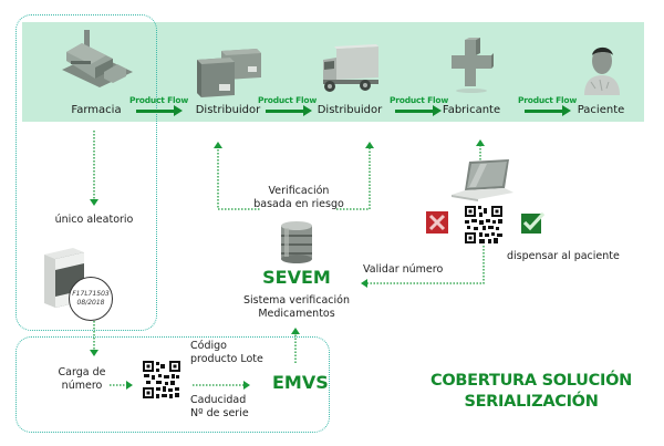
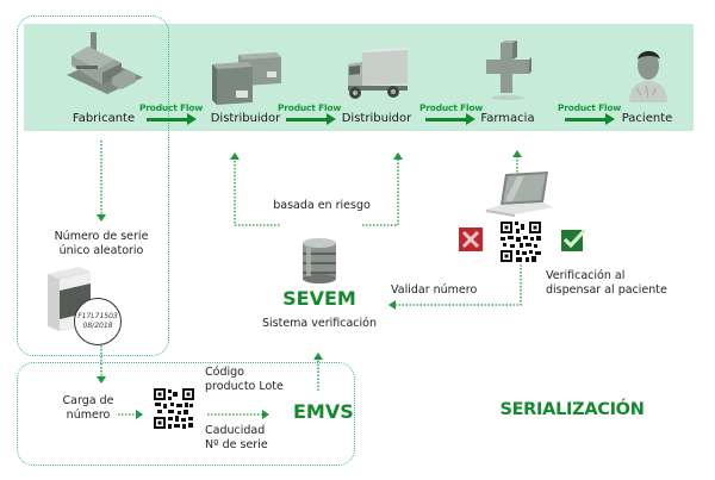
- Farmacia
+ Fabricante
  Distribuidor
  Distribuidor
- Fabricante
+ Farmacia
  Paciente
  Product Flow
  Product Flow
  Product Flow
  Product Flow
+ Número de serie
  único aleatorio
- Verificación
  basada en riesgo
  SEVEM
  Sistema verificación
- Medicamentos
  Validar número
+ Verificación al
  dispensar al paciente
  Carga de
  número
  Código
  producto Lote
  Caducidad
  Nº de serie
  EMVS
- COBERTURA SOLUCIÓN
  SERIALIZACIÓN
